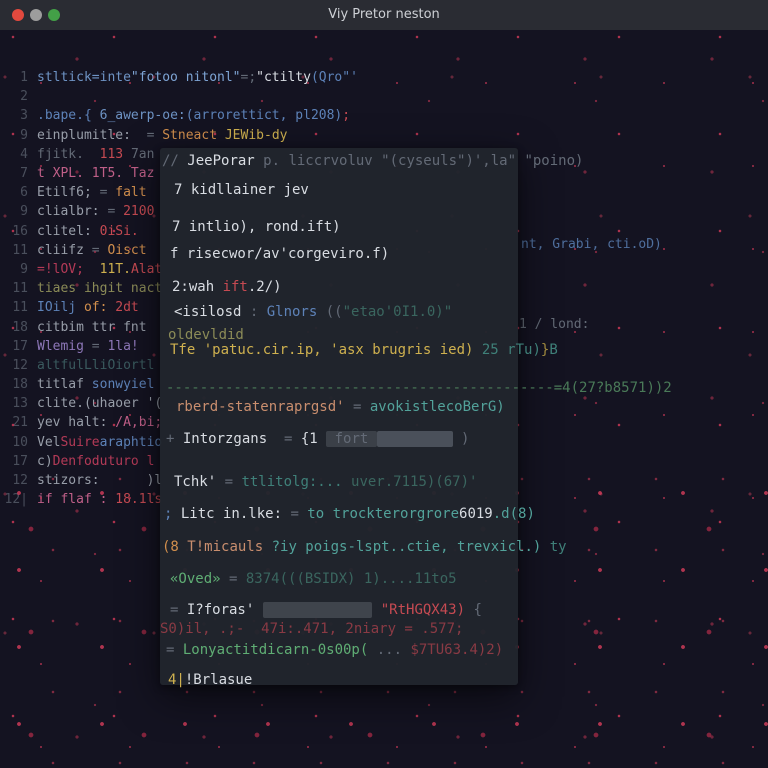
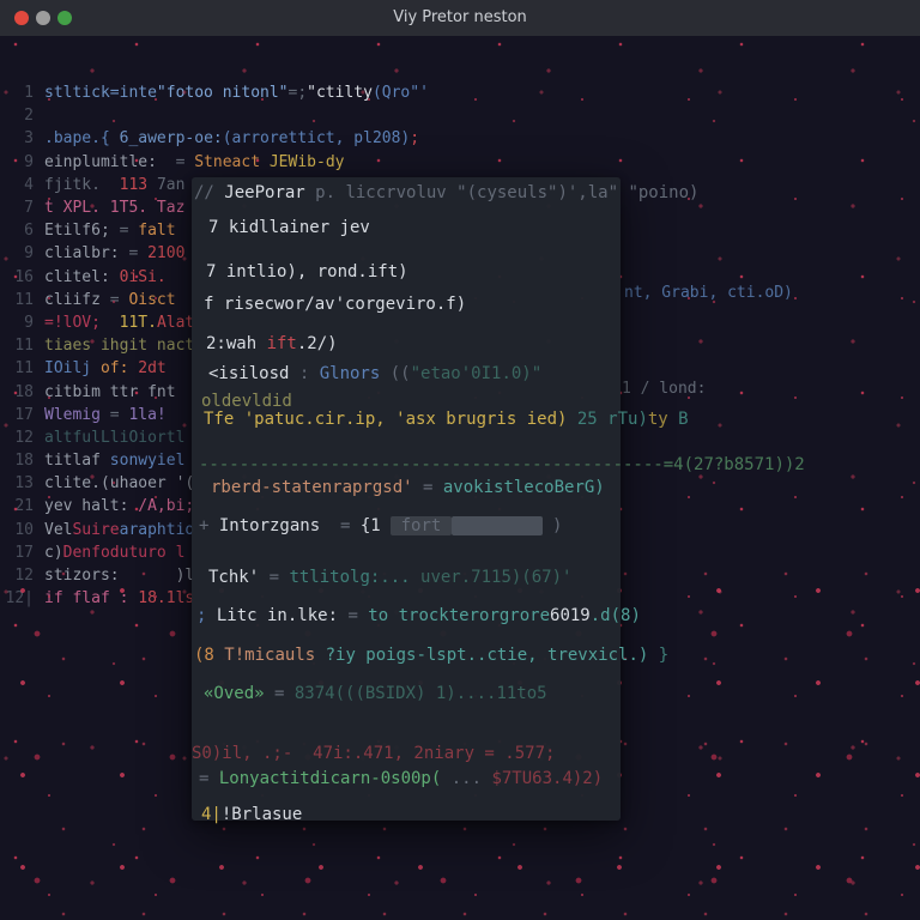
  Viy Pretor neston
  // JeePorar p. liccrvoluv "(cyseuls")',la" "poino)
  7 kidllainer jev
  7 intlio), rond.ift)
  f risecwor/av'corgeviro.f)
  2:wah ift.2/)
  <isilosd : Glnors (("etao'0I1.0)"
  oldevldid
- Tfe 'patuc.cir.ip, 'asx brugris ied) 25 rTu)}B
+ Tfe 'patuc.cir.ip, 'asx brugris ied) 25 rTu)ty B
  ----------------------------------------------=4(27?b8571))2
  rberd-statenraprgsd' = avokistlecoBerG)
  + Intorzgans = {1 fort )
  Tchk' = ttlitolg:... uver.7115)(67)'
  ; Litc in.lke: = to trockterorgrore6019.d(8)
- (8 T!micauls ?iy poigs-lspt..ctie, trevxicl.) ty
+ (8 T!micauls ?iy poigs-lspt..ctie, trevxicl.) }
  «Oved» = 8374(((BSIDX) 1)....11to5
- = I?foras' "RtHGQX43) {
  S0)il, .;- 47i:.471, 2niary = .577;
  = Lonyactitdicarn-0s00p( ... $7TU63.4)2)
  4|!Brlasue
